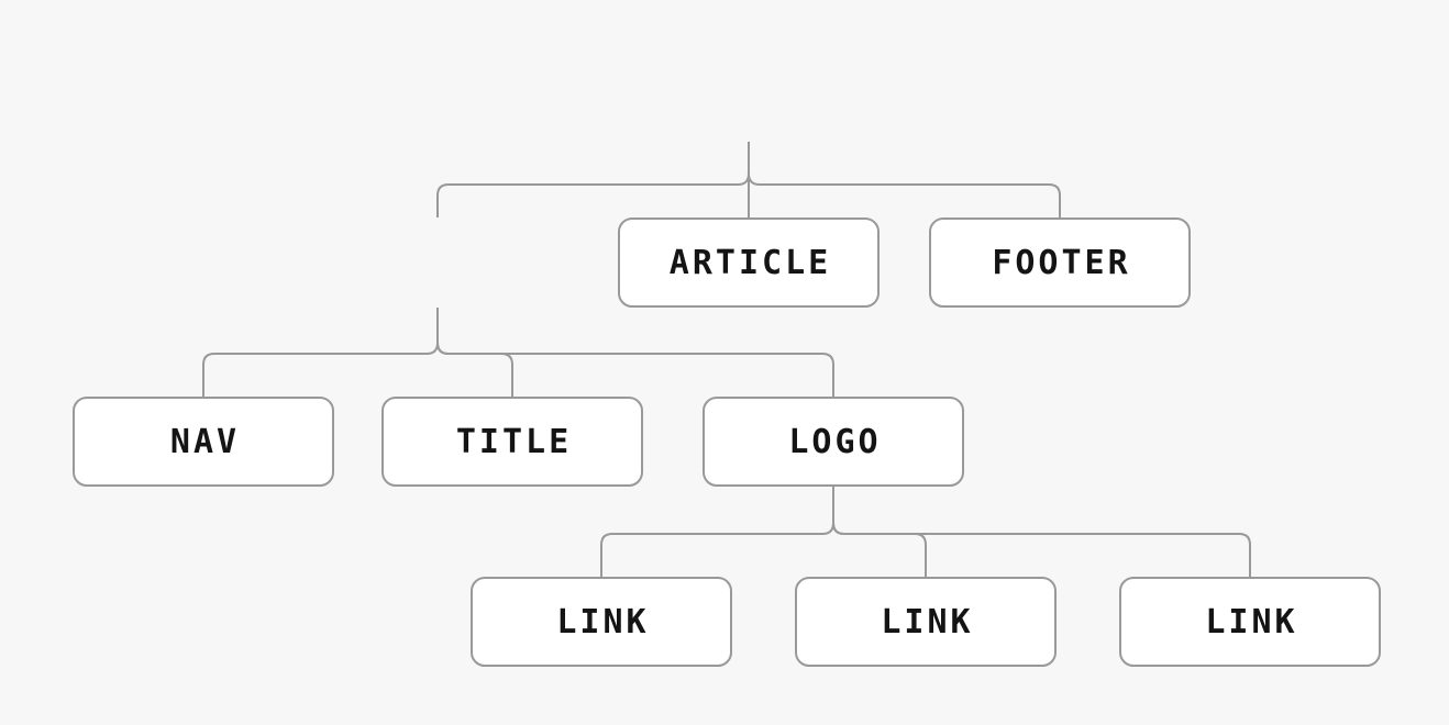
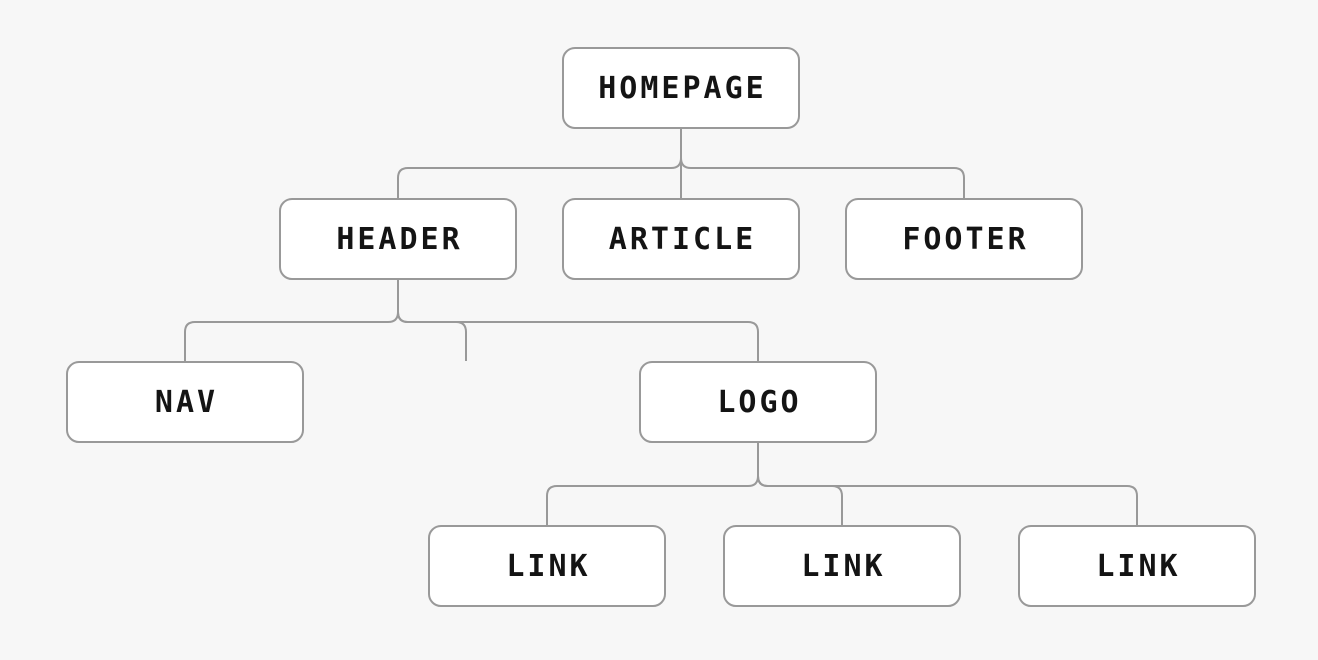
+ HOMEPAGE
+ HEADER
  ARTICLE
  FOOTER
  NAV
- TITLE
  LOGO
  LINK
  LINK
  LINK
